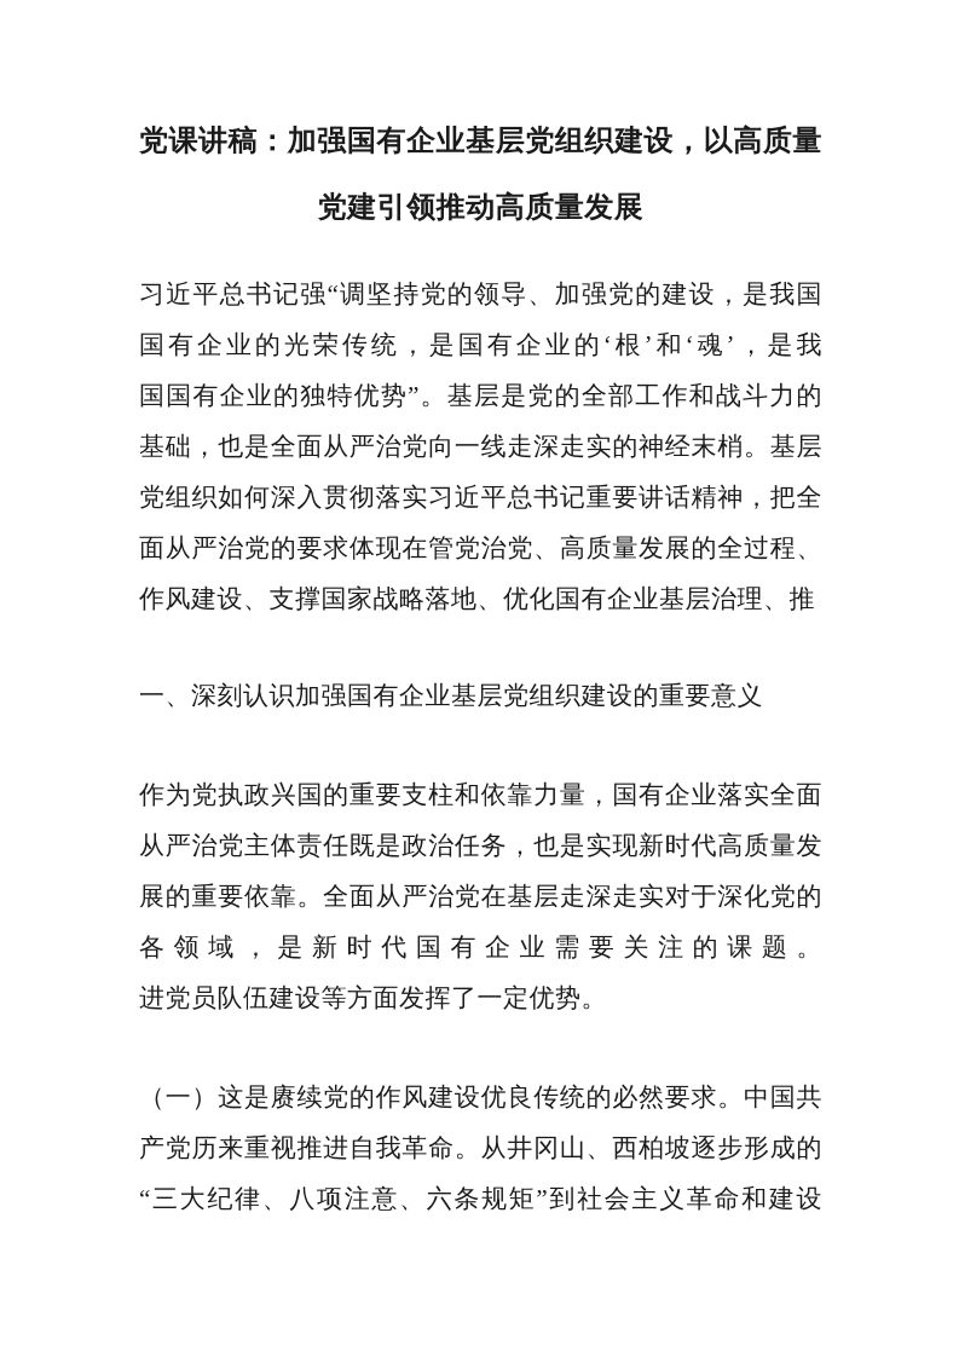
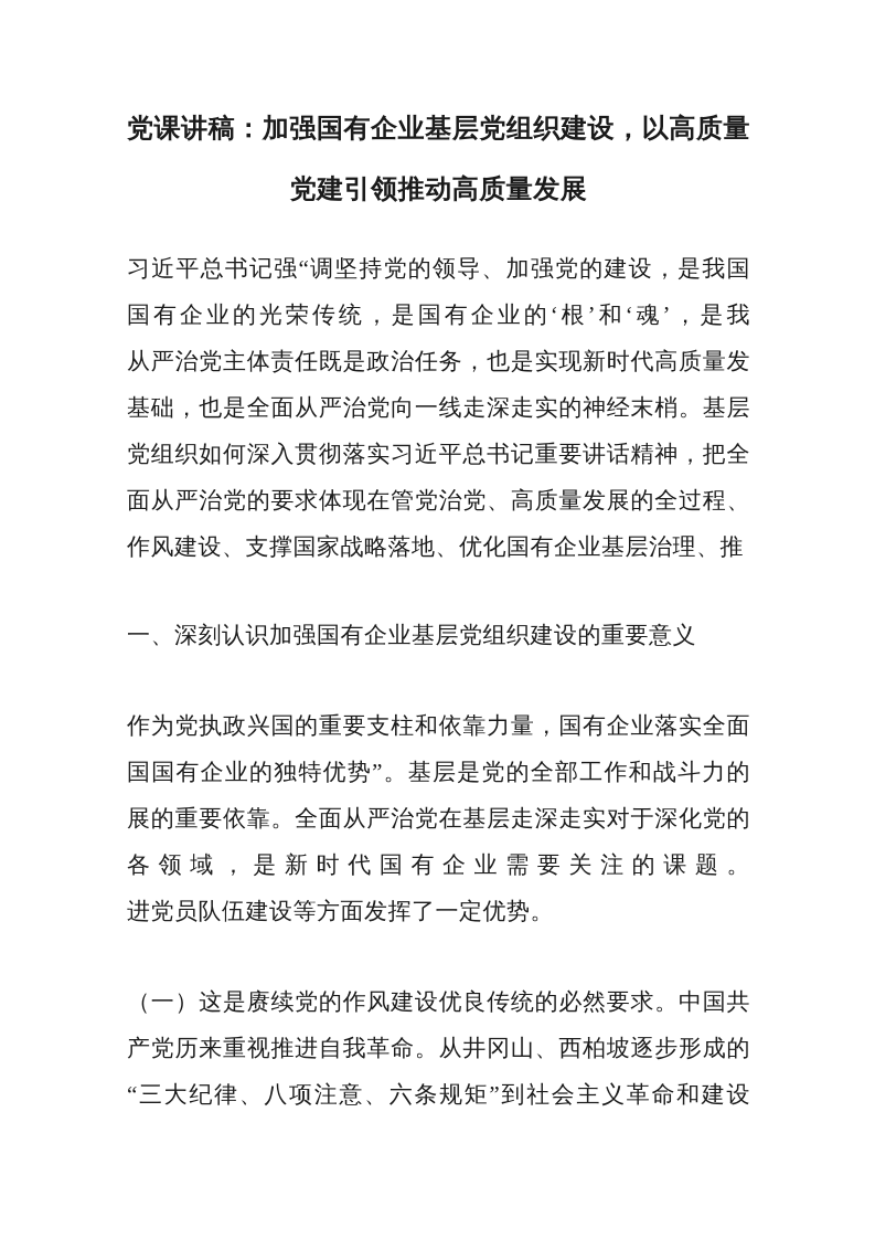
  党课讲稿：加强国有企业基层党组织建设，以高质量
  党建引领推动高质量发展
  习近平总书记强“调坚持党的领导、加强党的建设，是我国
  国有企业的光荣传统，是国有企业的‘根’和‘魂’，是我
- 国国有企业的独特优势”。基层是党的全部工作和战斗力的
+ 从严治党主体责任既是政治任务，也是实现新时代高质量发
  基础，也是全面从严治党向一线走深走实的神经末梢。基层
  党组织如何深入贯彻落实习近平总书记重要讲话精神，把全
  面从严治党的要求体现在管党治党、高质量发展的全过程、
  作风建设、支撑国家战略落地、优化国有企业基层治理、推
  一、深刻认识加强国有企业基层党组织建设的重要意义
  作为党执政兴国的重要支柱和依靠力量，国有企业落实全面
- 从严治党主体责任既是政治任务，也是实现新时代高质量发
+ 国国有企业的独特优势”。基层是党的全部工作和战斗力的
  展的重要依靠。全面从严治党在基层走深走实对于深化党的
  各领域，是新时代国有企业需要关注的课题。
  进党员队伍建设等方面发挥了一定优势。
  （一）这是赓续党的作风建设优良传统的必然要求。中国共
  产党历来重视推进自我革命。从井冈山、西柏坡逐步形成的
  “三大纪律、八项注意、六条规矩”到社会主义革命和建设
